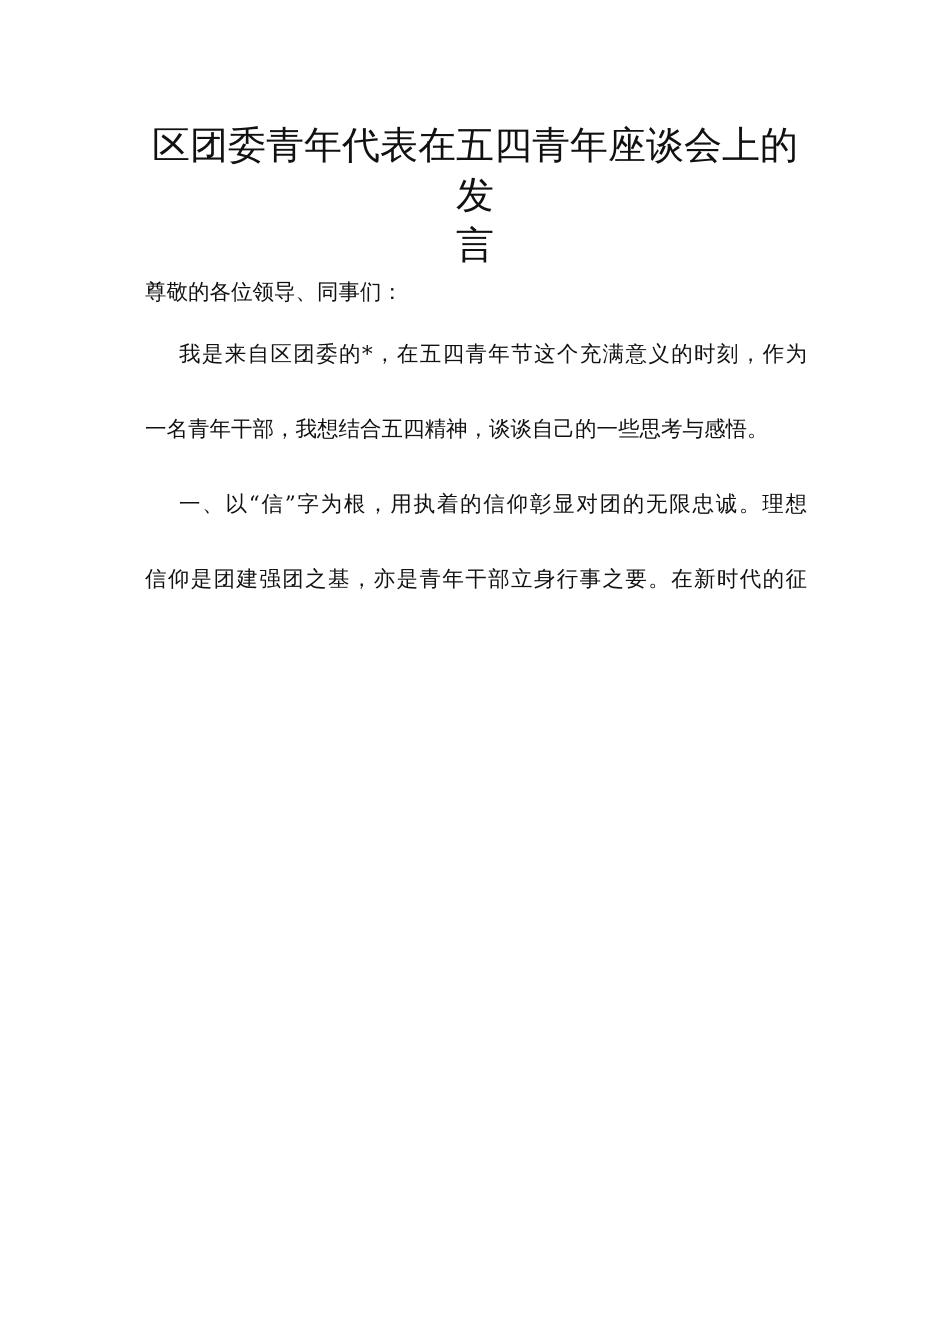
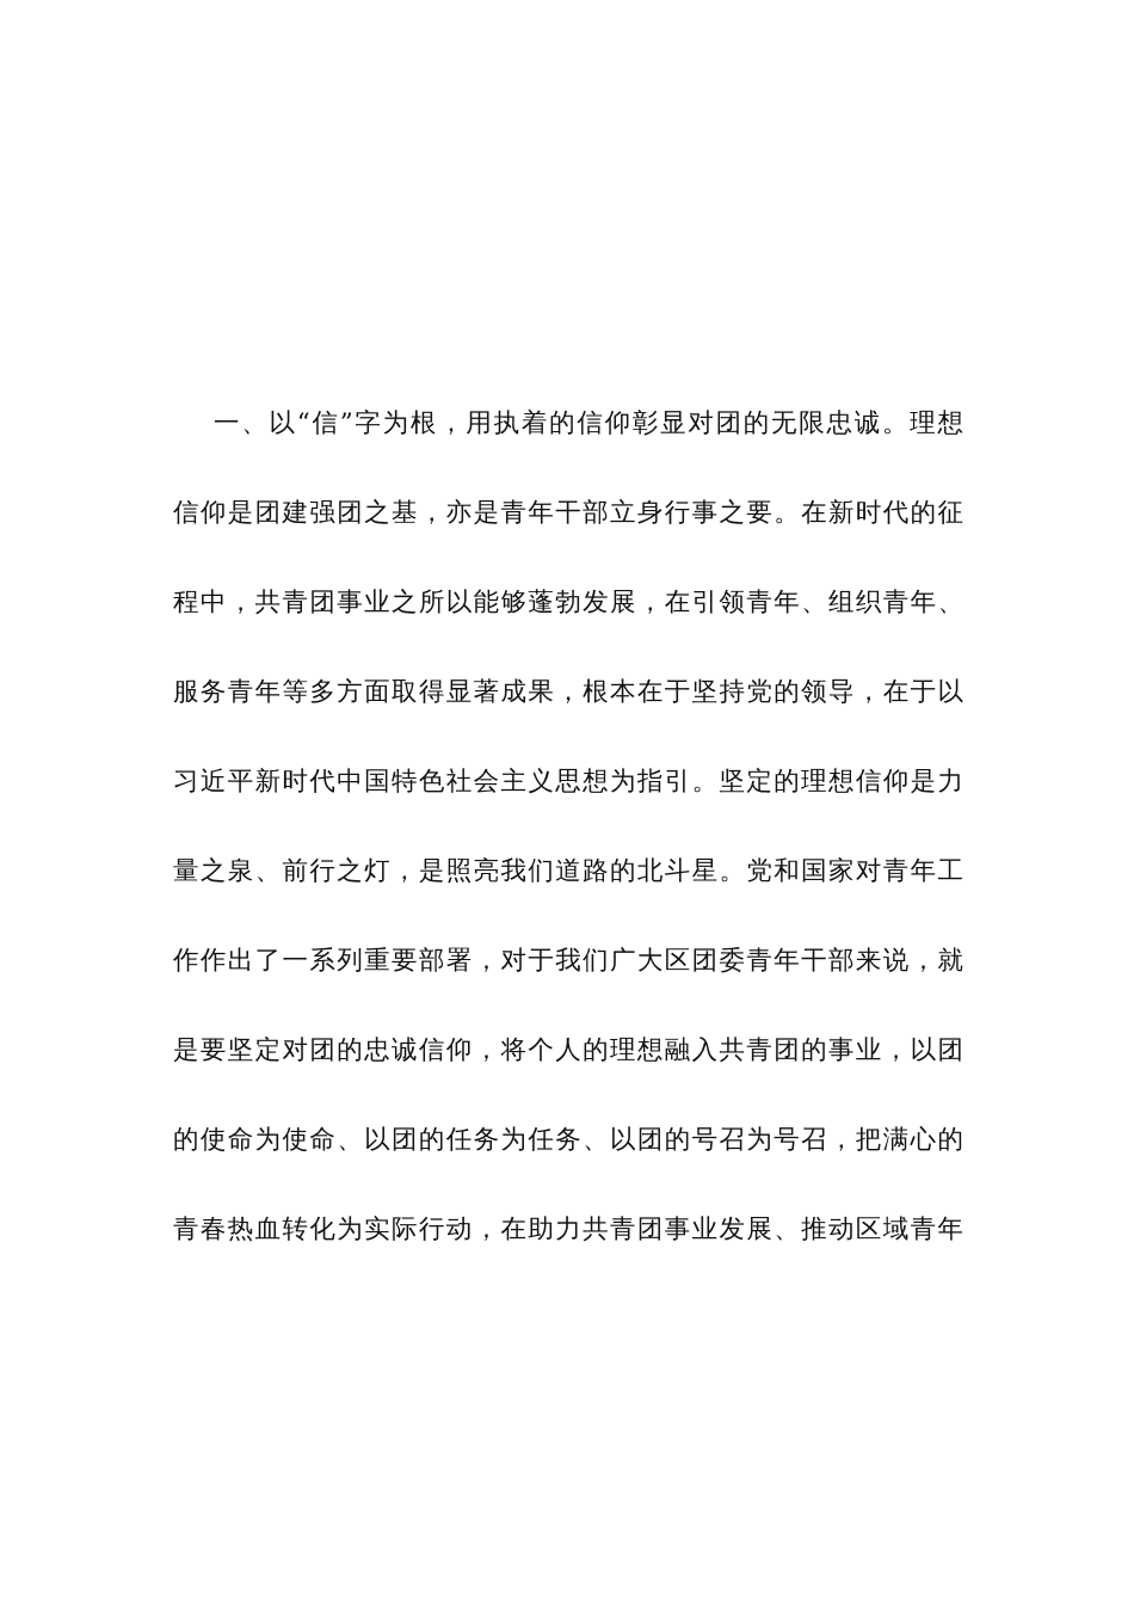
- 区团委青年代表在五四青年座谈会上的发
- 言
- 尊敬的各位领导、同事们：
- 我是来自区团委的*，在五四青年节这个充满意义的时刻，作为
- 一名青年干部，我想结合五四精神，谈谈自己的一些思考与感悟。
  一、以“信”字为根，用执着的信仰彰显对团的无限忠诚。理想
  信仰是团建强团之基，亦是青年干部立身行事之要。在新时代的征
+ 程中，共青团事业之所以能够蓬勃发展，在引领青年、组织青年、
+ 服务青年等多方面取得显著成果，根本在于坚持党的领导，在于以
+ 习近平新时代中国特色社会主义思想为指引。坚定的理想信仰是力
+ 量之泉、前行之灯，是照亮我们道路的北斗星。党和国家对青年工
+ 作作出了一系列重要部署，对于我们广大区团委青年干部来说，就
+ 是要坚定对团的忠诚信仰，将个人的理想融入共青团的事业，以团
+ 的使命为使命、以团的任务为任务、以团的号召为号召，把满心的
+ 青春热血转化为实际行动，在助力共青团事业发展、推动区域青年
